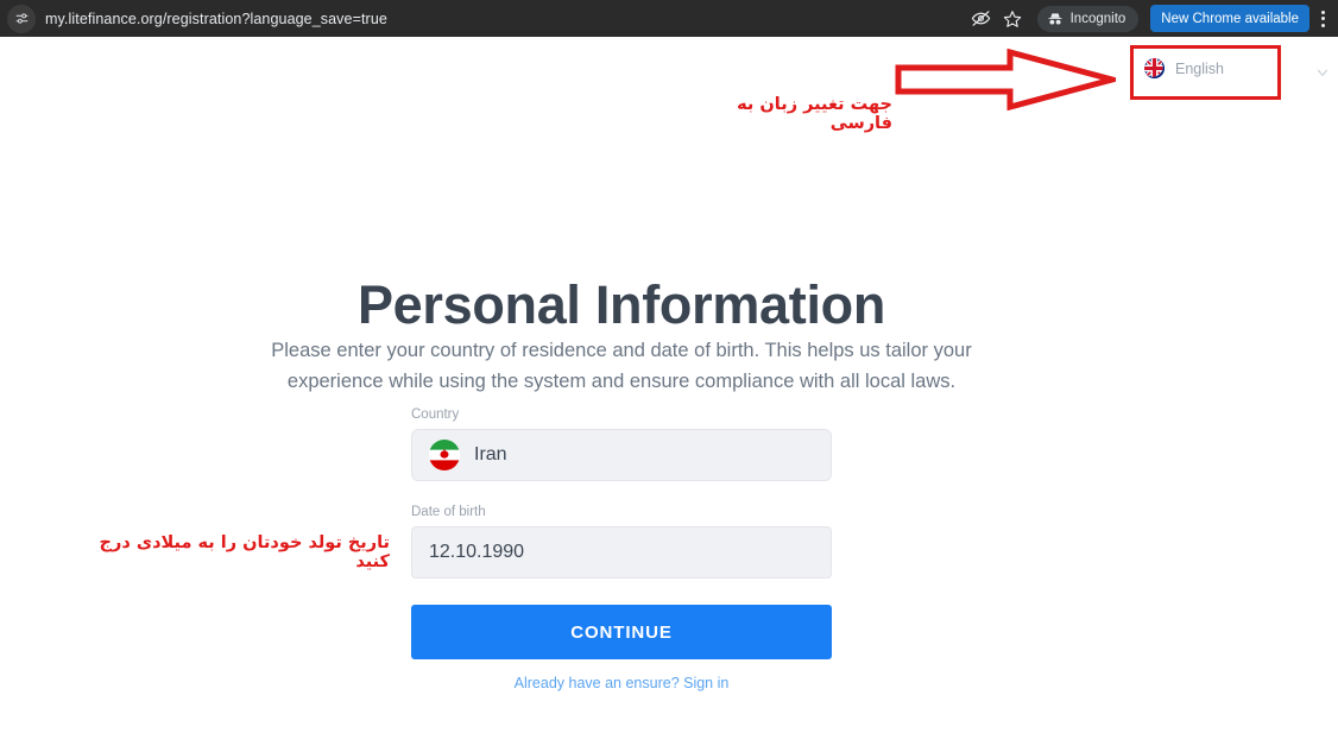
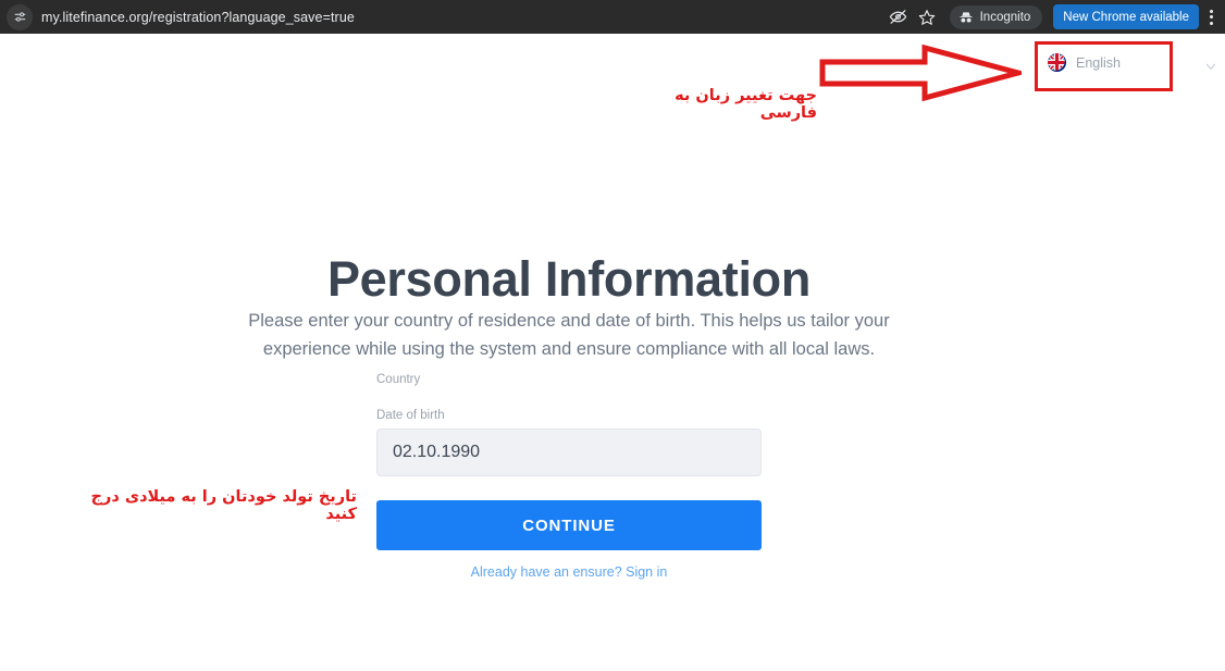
  my.litefinance.org/registration?language_save=true
  Incognito
  New Chrome available
  English
  جهت تغییر زبان به فارسی
  تاریخ تولد خودتان را به میلادی درج کنید
  Personal Information
  Please enter your country of residence and date of birth. This helps us tailor your experience while using the system and ensure compliance with all local laws.
  Country
- Iran
  Date of birth
- 12.10.1990
+ 02.10.1990
  CONTINUE
  Already have an ensure? Sign in
